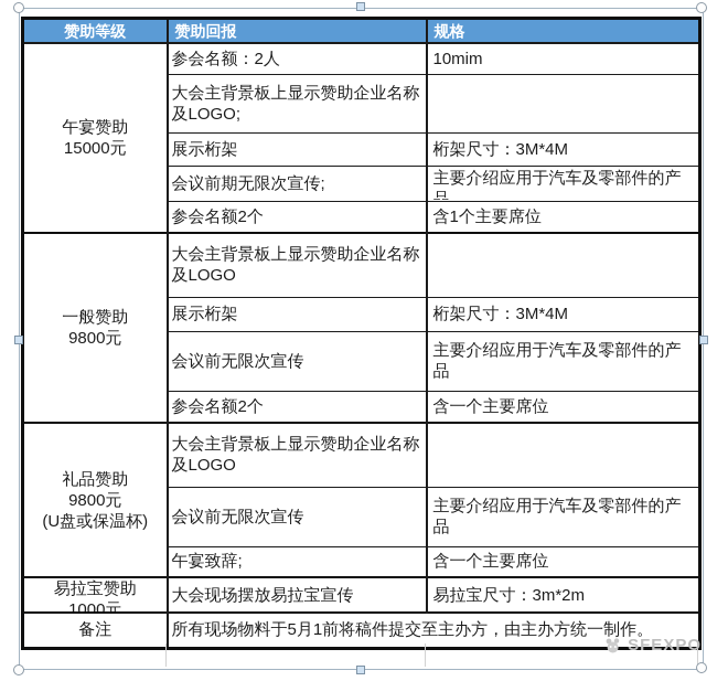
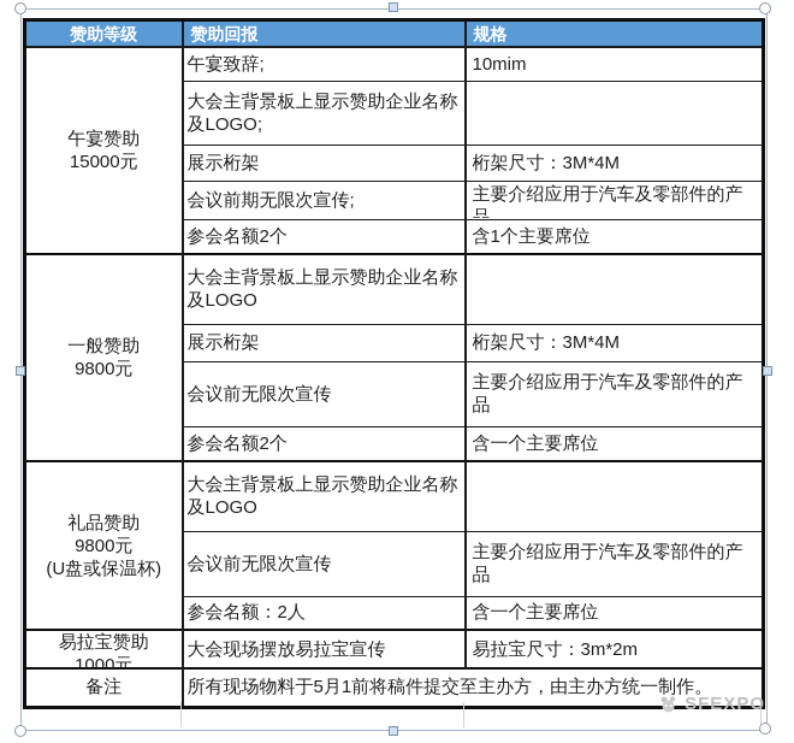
  赞助等级	赞助回报	规格
- 午宴赞助 15000元	参会名额：2人	10mim
+ 午宴赞助 15000元	午宴致辞;	10mim
  大会主背景板上显示赞助企业名称及LOGO;
  展示桁架	桁架尺寸：3M*4M
  会议前期无限次宣传;	主要介绍应用于汽车及零部件的产品
  参会名额2个	含1个主要席位
  一般赞助 9800元	大会主背景板上显示赞助企业名称及LOGO
  展示桁架	桁架尺寸：3M*4M
  会议前无限次宣传	主要介绍应用于汽车及零部件的产品
  参会名额2个	含一个主要席位
  礼品赞助 9800元 (U盘或保温杯)	大会主背景板上显示赞助企业名称及LOGO
  会议前无限次宣传	主要介绍应用于汽车及零部件的产品
- 午宴致辞;	含一个主要席位
+ 参会名额：2人	含一个主要席位
  易拉宝赞助 1000元	大会现场摆放易拉宝宣传	易拉宝尺寸：3m*2m
  备注	所有现场物料于5月1前将稿件提交至主办方，由主办方统一制作。
  SFEXPO
